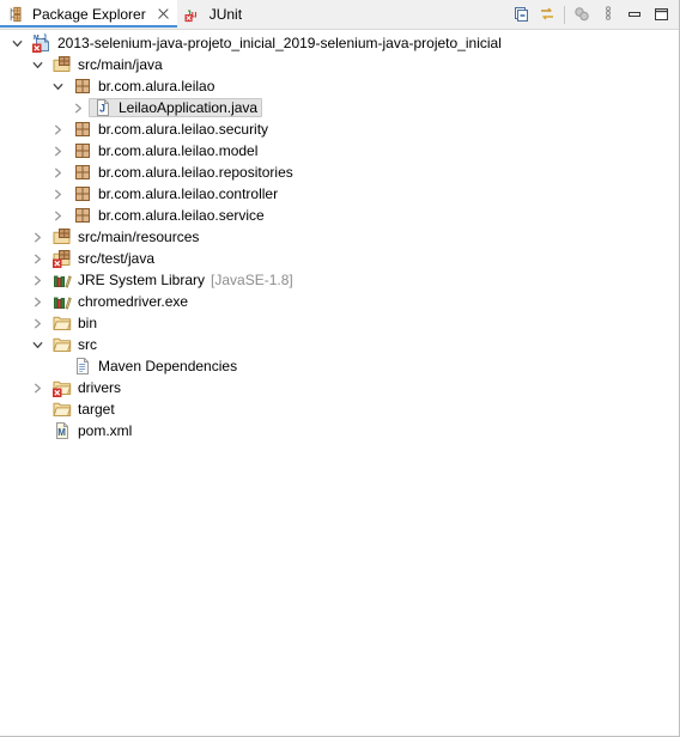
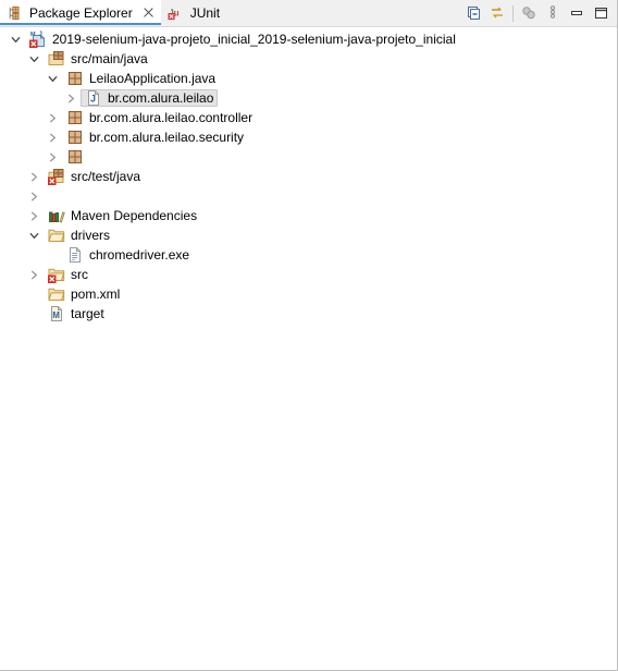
  Package Explorer
  u
  JUnit
- 2013-selenium-java-projeto_inicial_2019-selenium-java-projeto_inicial
+ 2019-selenium-java-projeto_inicial_2019-selenium-java-projeto_inicial
  src/main/java
- br.com.alura.leilao
+ LeilaoApplication.java
  J
- LeilaoApplication.java
+ br.com.alura.leilao
- br.com.alura.leilao.security
+ br.com.alura.leilao.controller
- br.com.alura.leilao.model
- br.com.alura.leilao.repositories
- br.com.alura.leilao.controller
+ br.com.alura.leilao.security
- br.com.alura.leilao.service
- src/main/resources
  src/test/java
- JRE System Library
- [JavaSE-1.8]
- chromedriver.exe
+ Maven Dependencies
- bin
- src
+ drivers
- Maven Dependencies
+ chromedriver.exe
- drivers
+ src
- target
+ pom.xml
  M
- pom.xml
+ target
